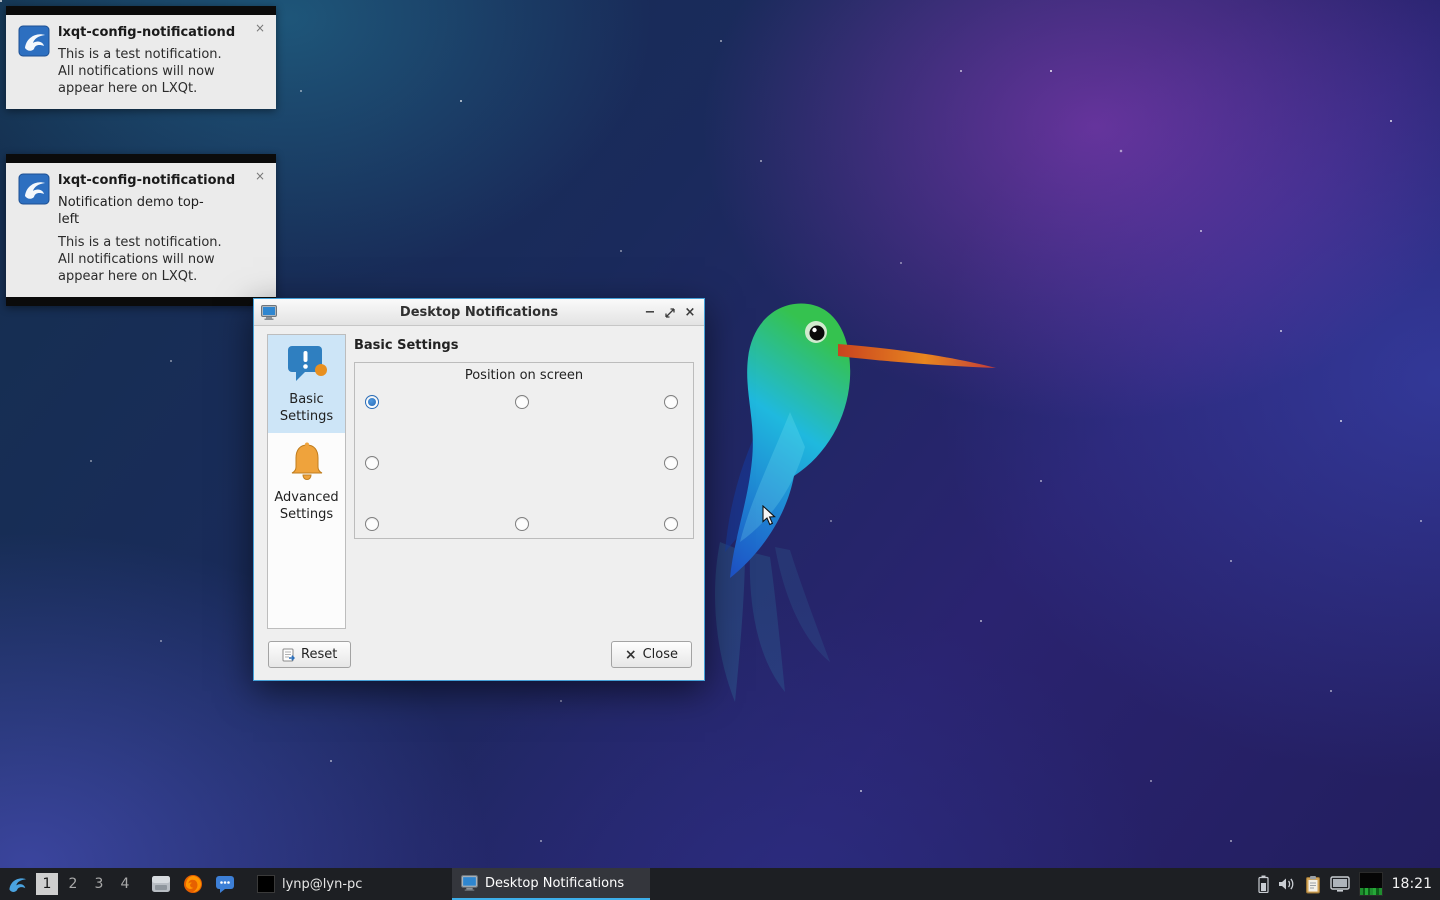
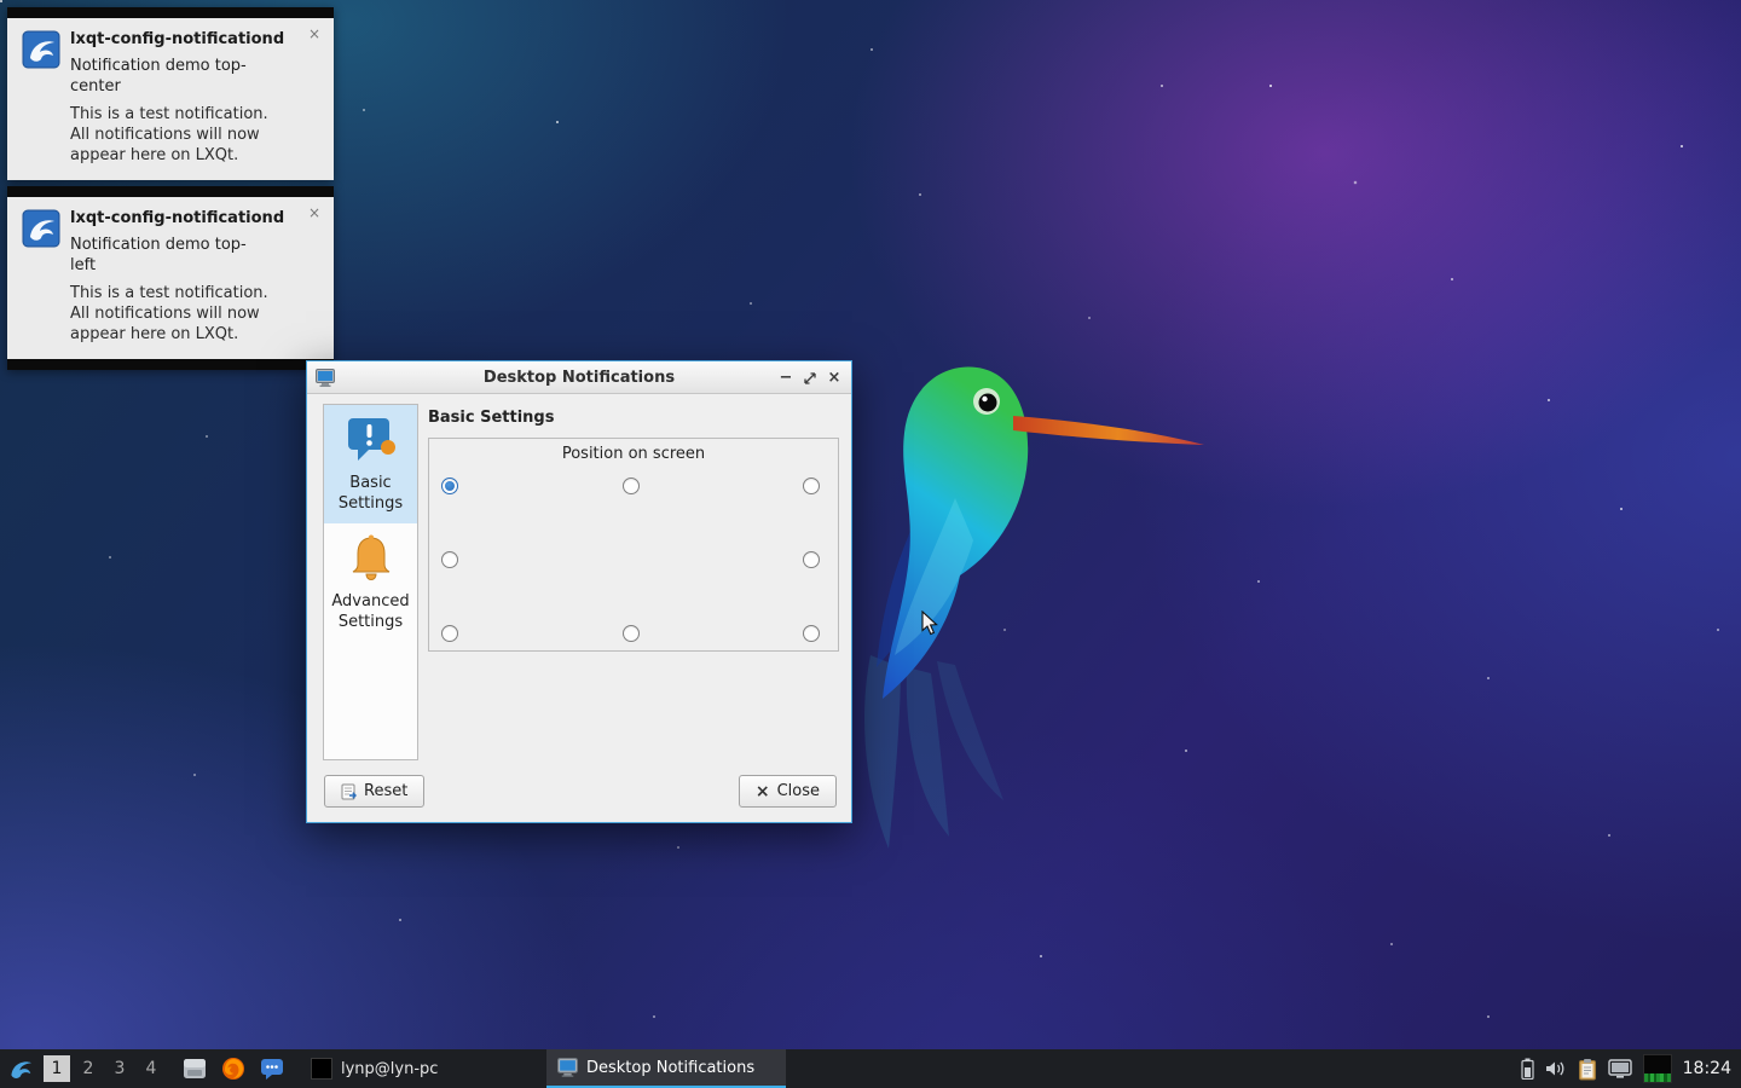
  lxqt-config-notificationd
+ Notification demo top-center
  This is a test notification. All notifications will now appear here on LXQt.
  ×
  lxqt-config-notificationd
  Notification demo top-left
  This is a test notification. All notifications will now appear here on LXQt.
  ×
  Desktop Notifications
  −
  ×
  Basic Settings
  Advanced Settings
  Basic Settings
  Position on screen
  Reset
  ×
  Close
  1
  2
  3
  4
  lynp@lyn-pc
  Desktop Notifications
- 18:21
+ 18:24
